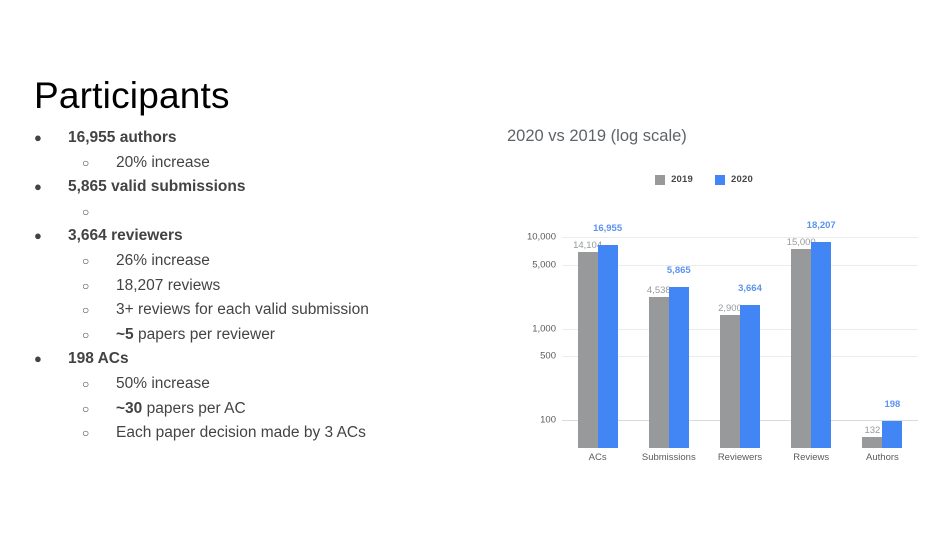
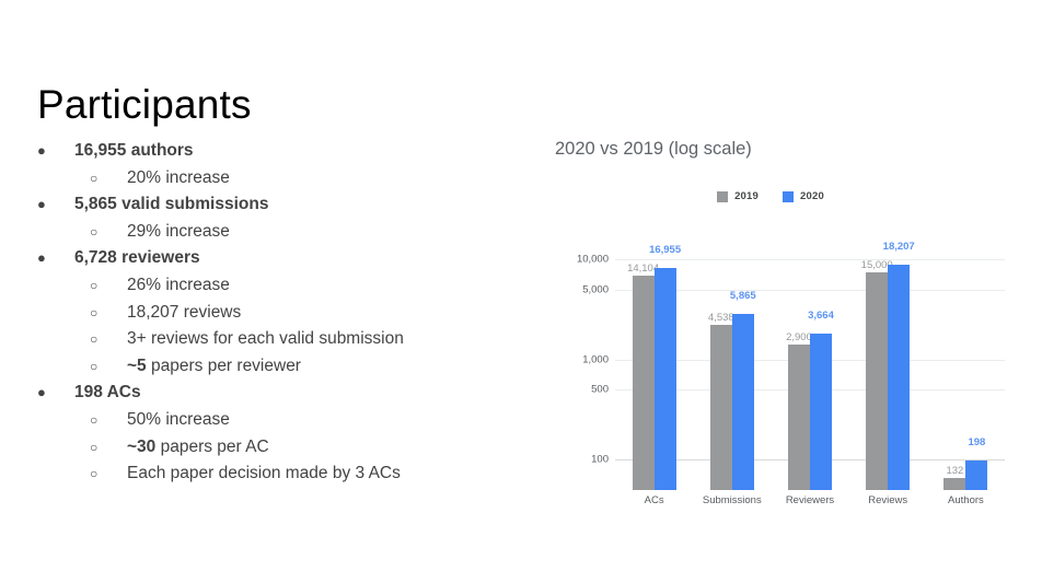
  Participants
  ●
  16,955 authors
  ○
  20% increase
  ●
  5,865 valid submissions
  ○
+ 29% increase
  ●
- 3,664 reviewers
+ 6,728 reviewers
  ○
  26% increase
  ○
  18,207 reviews
  ○
  3+ reviews for each valid submission
  ○
  ~5 papers per reviewer
  ●
  198 ACs
  ○
  50% increase
  ○
  ~30 papers per AC
  ○
  Each paper decision made by 3 ACs
  2020 vs 2019 (log scale)
  2019
  2020
  100
  500
  1,000
  5,000
  10,000
  14,10
  16,955
  ACs
  4,53
  5,865
  Submissions
  2,90
  3,664
  Reviewers
  15,00
  18,207
  Reviews
  132
  198
  Authors
